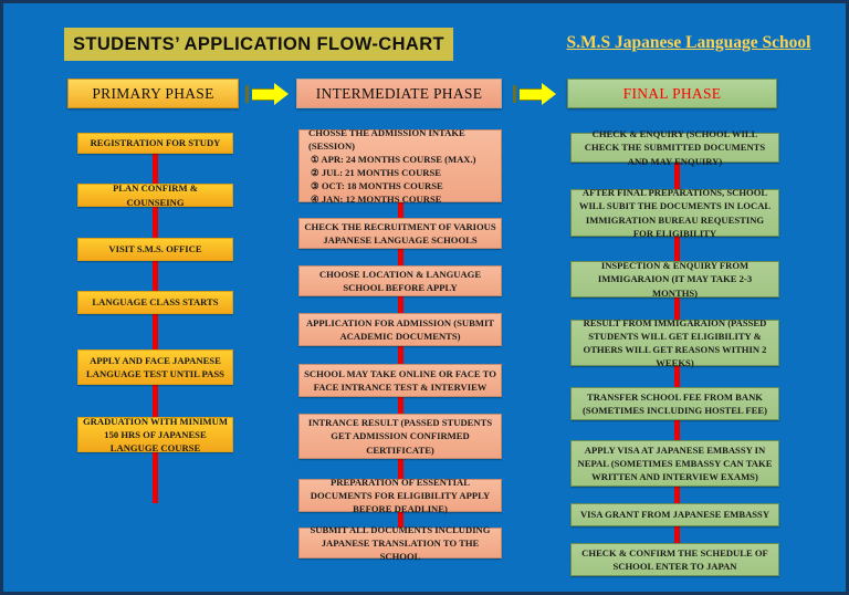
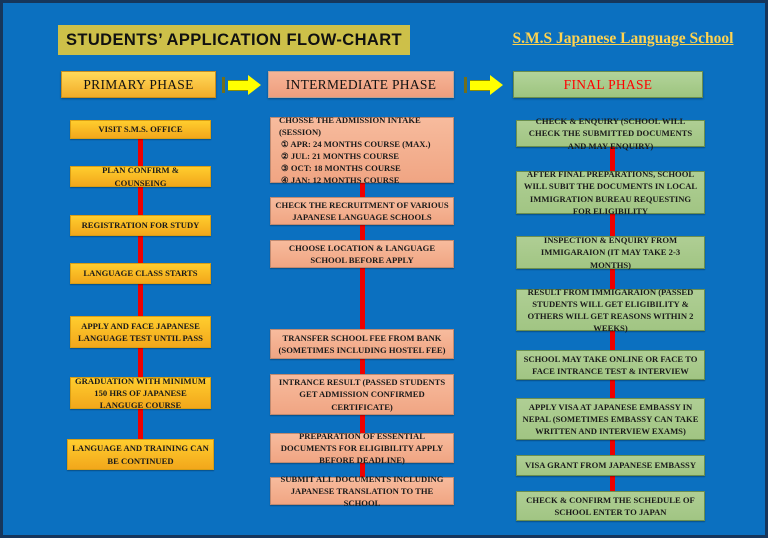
  STUDENTS’ APPLICATION FLOW-CHART
  S.M.S Japanese Language School
  PRIMARY PHASE
  INTERMEDIATE PHASE
  FINAL PHASE
- REGISTRATION FOR STUDY
+ VISIT S.M.S. OFFICE
  PLAN CONFIRM & COUNSEING
- VISIT S.M.S. OFFICE
+ REGISTRATION FOR STUDY
  LANGUAGE CLASS STARTS
  APPLY AND FACE JAPANESE LANGUAGE TEST UNTIL PASS
  GRADUATION WITH MINIMUM 150 HRS OF JAPANESE LANGUGE COURSE
+ LANGUAGE AND TRAINING CAN BE CONTINUED
  CHOSSE THE ADMISSION INTAKE (SESSION)
  ① APR: 24 MONTHS COURSE (MAX.)
  ② JUL: 21 MONTHS COURSE
  ③ OCT: 18 MONTHS COURSE
  ④ JAN: 12 MONTHS COURSE
  CHECK THE RECRUITMENT OF VARIOUS JAPANESE LANGUAGE SCHOOLS
  CHOOSE LOCATION & LANGUAGE SCHOOL BEFORE APPLY
- APPLICATION FOR ADMISSION (SUBMIT ACADEMIC DOCUMENTS)
- SCHOOL MAY TAKE ONLINE OR FACE TO FACE INTRANCE TEST & INTERVIEW
+ TRANSFER SCHOOL FEE FROM BANK (SOMETIMES INCLUDING HOSTEL FEE)
  INTRANCE RESULT (PASSED STUDENTS GET ADMISSION CONFIRMED CERTIFICATE)
  PREPARATION OF ESSENTIAL DOCUMENTS FOR ELIGIBILITY APPLY BEFORE DEADLINE)
  SUBMIT ALL DOCUMENTS INCLUDING JAPANESE TRANSLATION TO THE SCHOOL
  CHECK & ENQUIRY (SCHOOL WILL CHECK THE SUBMITTED DOCUMENTS AND MAY ENQUIRY)
  AFTER FINAL PREPARATIONS, SCHOOL WILL SUBIT THE DOCUMENTS IN LOCAL IMMIGRATION BUREAU REQUESTING FOR ELIGIBILITY
  INSPECTION & ENQUIRY FROM IMMIGARAION (IT MAY TAKE 2-3 MONTHS)
  RESULT FROM IMMIGARAION (PASSED STUDENTS WILL GET ELIGIBILITY & OTHERS WILL GET REASONS WITHIN 2 WEEKS)
- TRANSFER SCHOOL FEE FROM BANK (SOMETIMES INCLUDING HOSTEL FEE)
+ SCHOOL MAY TAKE ONLINE OR FACE TO FACE INTRANCE TEST & INTERVIEW
  APPLY VISA AT JAPANESE EMBASSY IN NEPAL (SOMETIMES EMBASSY CAN TAKE WRITTEN AND INTERVIEW EXAMS)
  VISA GRANT FROM JAPANESE EMBASSY
  CHECK & CONFIRM THE SCHEDULE OF SCHOOL ENTER TO JAPAN
